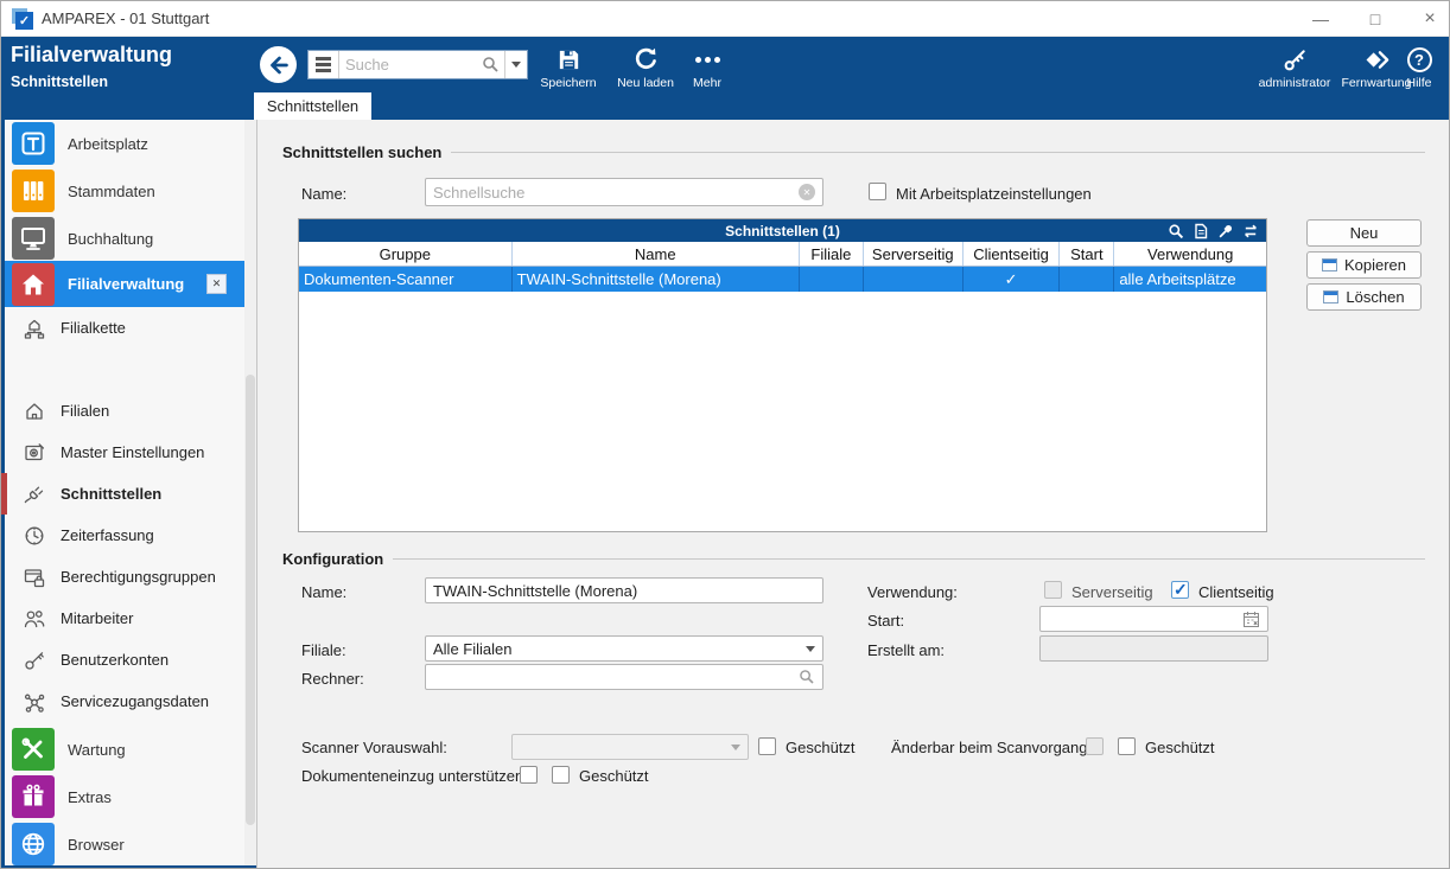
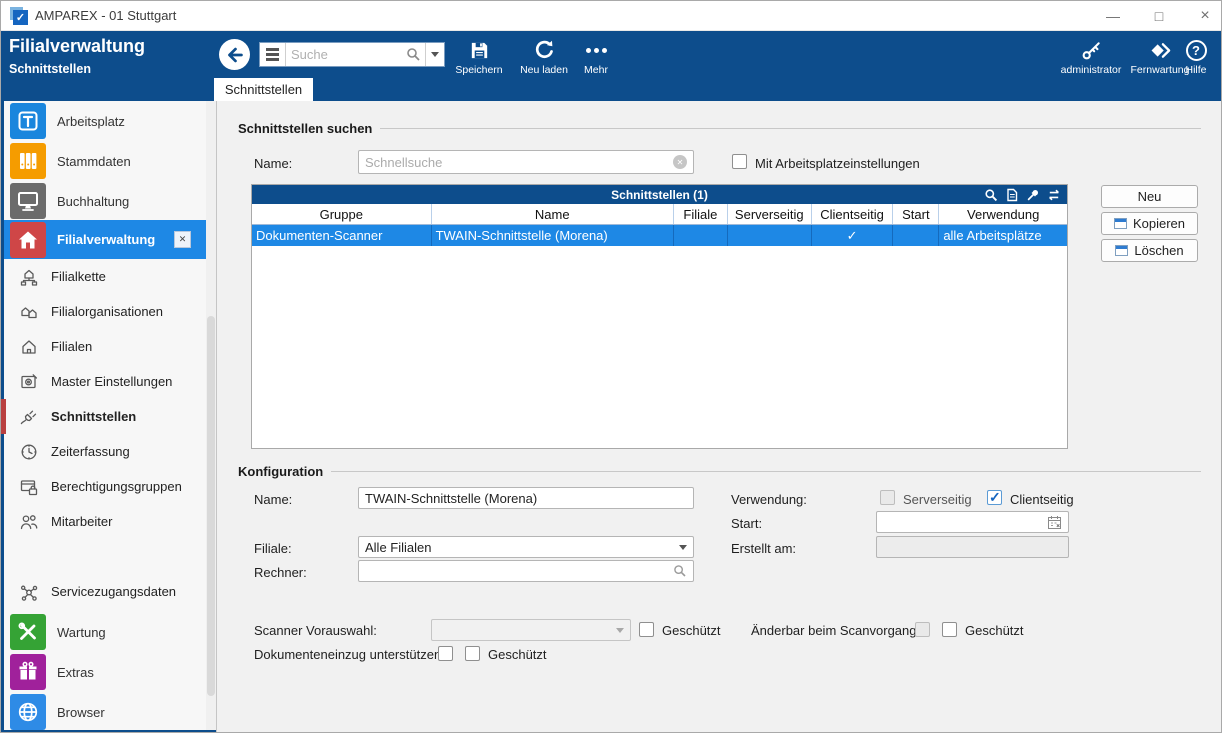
  ✓
  AMPAREX - 01 Stuttgart
  —
  □
  ×
  Filialverwaltung
  Schnittstellen
  Suche
  Speichern
  Neu laden
  Mehr
  administrator
  Fernwartung
  ?
  Hilfe
  Schnittstellen
  Arbeitsplatz
  Stammdaten
  Buchhaltung
  Filialverwaltung
  Filialkette
+ Filialorganisationen
  Filialen
  Master Einstellungen
  Schnittstellen
  Zeiterfassung
  Berechtigungsgruppen
  Mitarbeiter
- Benutzerkonten
  Servicezugangsdaten
  Wartung
  Extras
  Browser
  Schnittstellen suchen
  Name:
  Schnellsuche
  Mit Arbeitsplatzeinstellungen
  Schnittstellen (1)
  Gruppe
  Name
  Filiale
  Serverseitig
  Clientseitig
  Start
  Verwendung
  Dokumenten-Scanner
  TWAIN-Schnittstelle (Morena)
  ✓
  alle Arbeitsplätze
  Neu
  Kopieren
  Löschen
  Konfiguration
  Name:
  TWAIN-Schnittstelle (Morena)
  Verwendung:
  Serverseitig
  Clientseitig
  Start:
  Filiale:
  Alle Filialen
  Erstellt am:
  Rechner:
  Scanner Vorauswahl:
  Geschützt
  Änderbar beim Scanvorgang
  Geschützt
  Dokumenteneinzug unterstütze
  Geschützt
